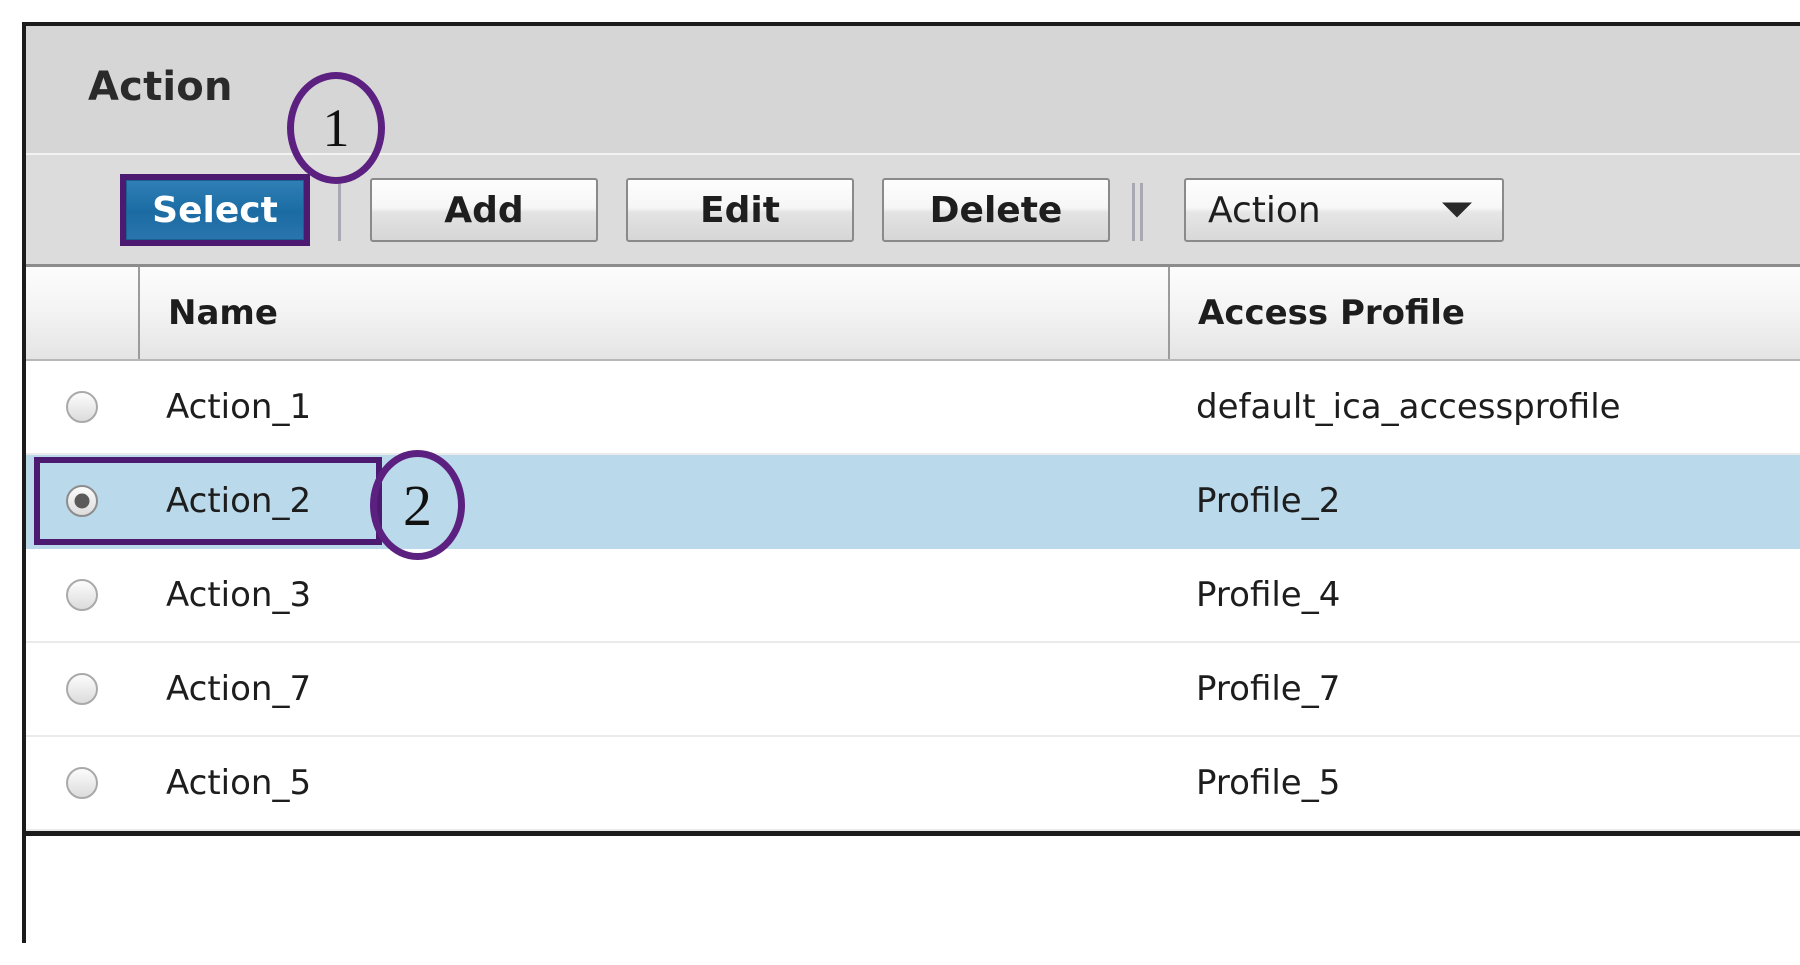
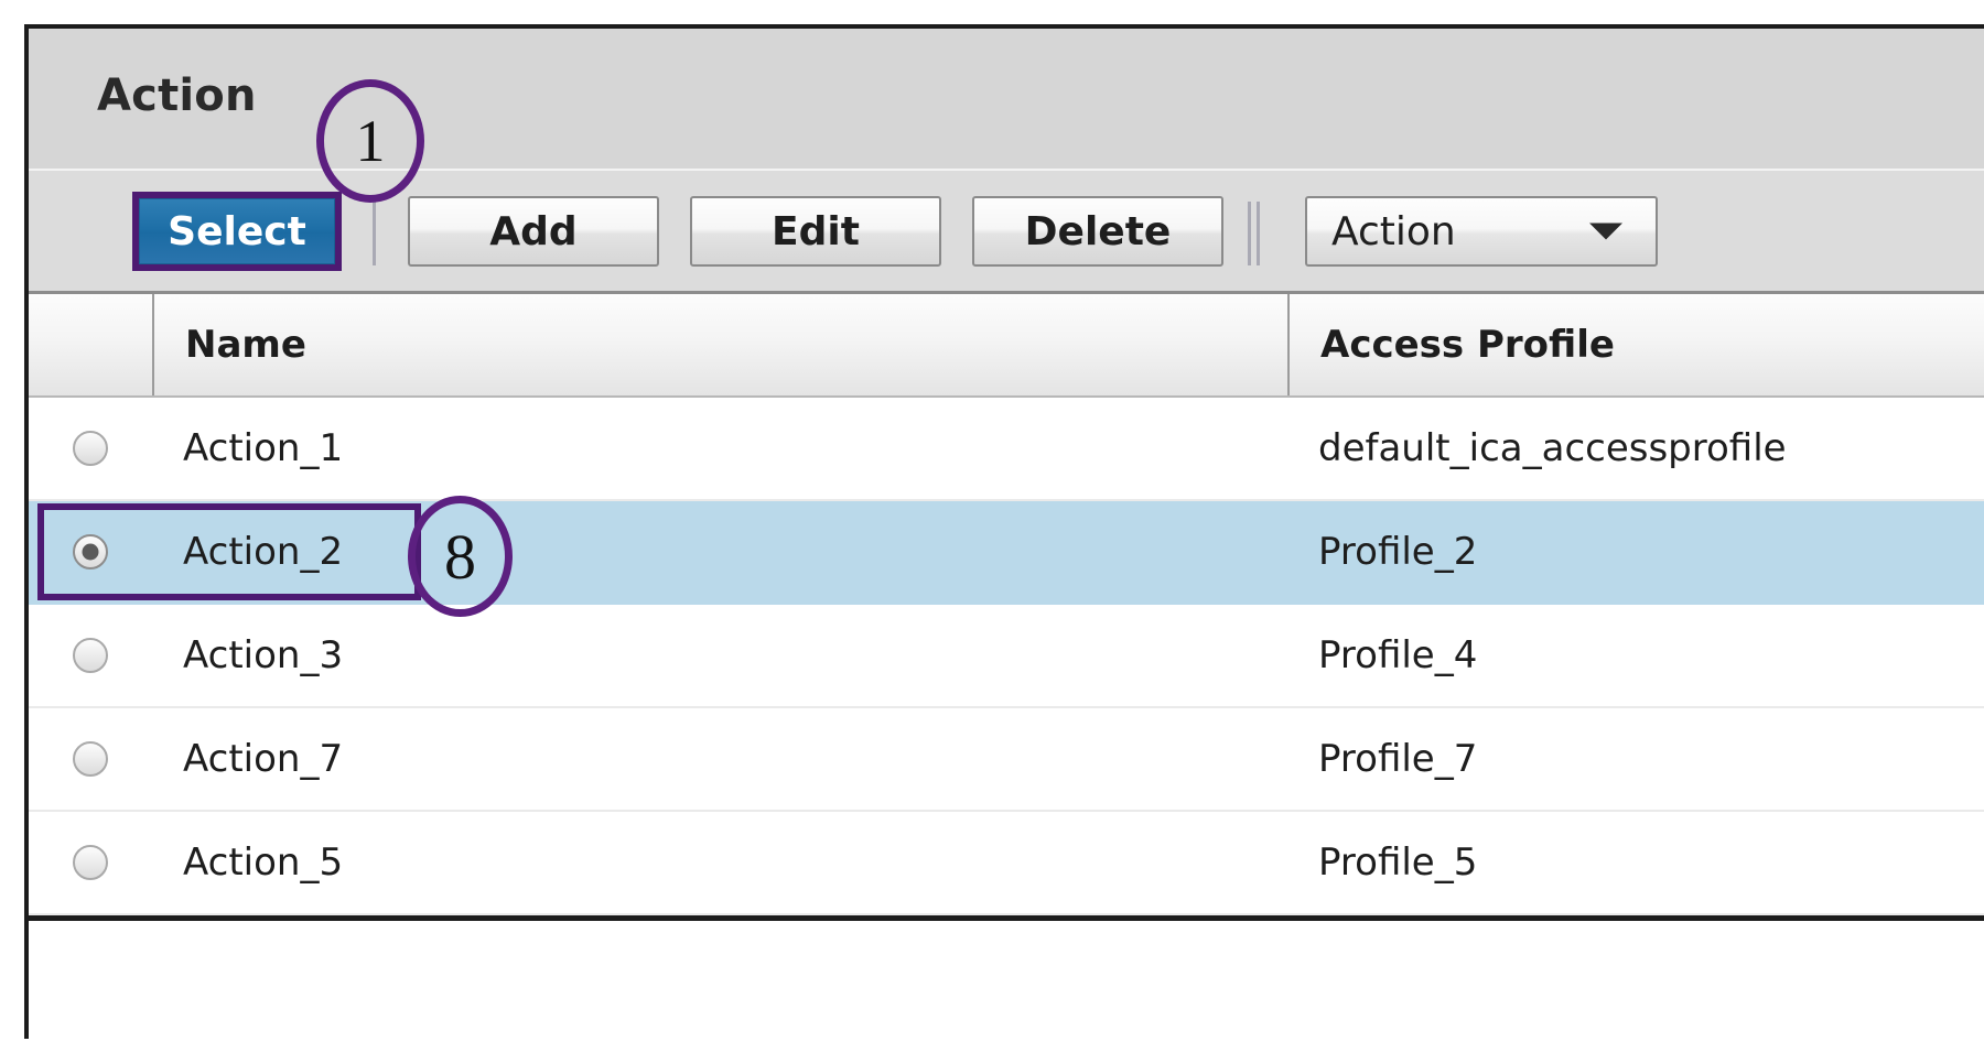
  Action
  Select
  Add
  Edit
  Delete
  Action
  Name
  Access Profile
  Action_1
  default_ica_accessprofile
  Action_2
  Profile_2
  Action_3
  Profile_4
  Action_7
  Profile_7
  Action_5
  Profile_5
  1
- 2
+ 8
